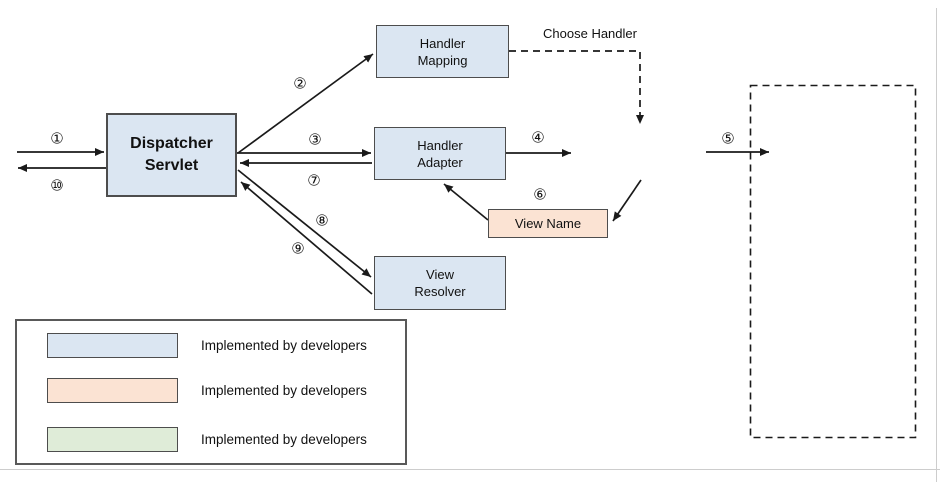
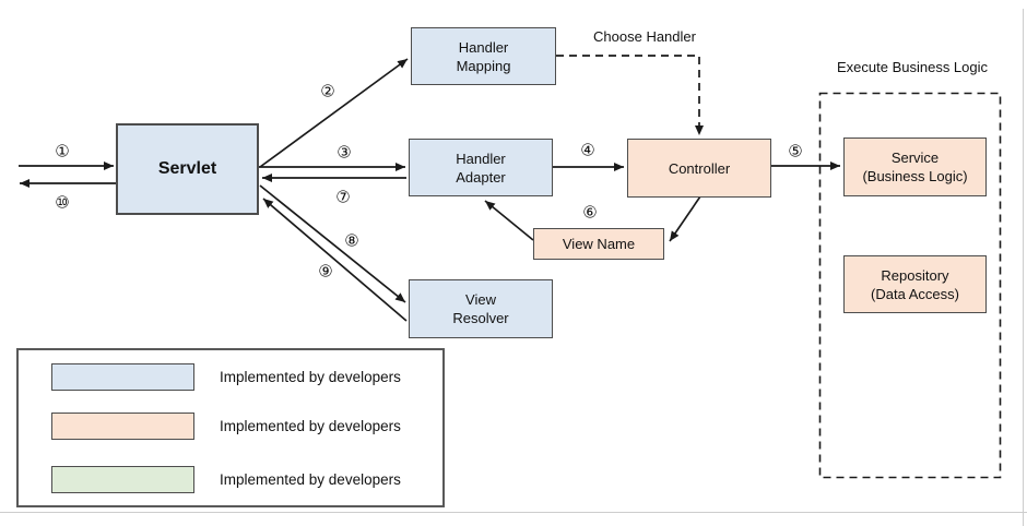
- Dispatcher
  Servlet
  Handler
  Mapping
  Handler
  Adapter
  View
  Resolver
+ Controller
  View Name
+ Service
+ (Business Logic)
+ Repository
+ (Data Access)
  Choose Handler
+ Execute Business Logic
  ①
  ②
  ③
  ④
  ⑤
  ⑥
  ⑦
  ⑧
  ⑨
  ⑩
  Implemented by developers
  Implemented by developers
  Implemented by developers
